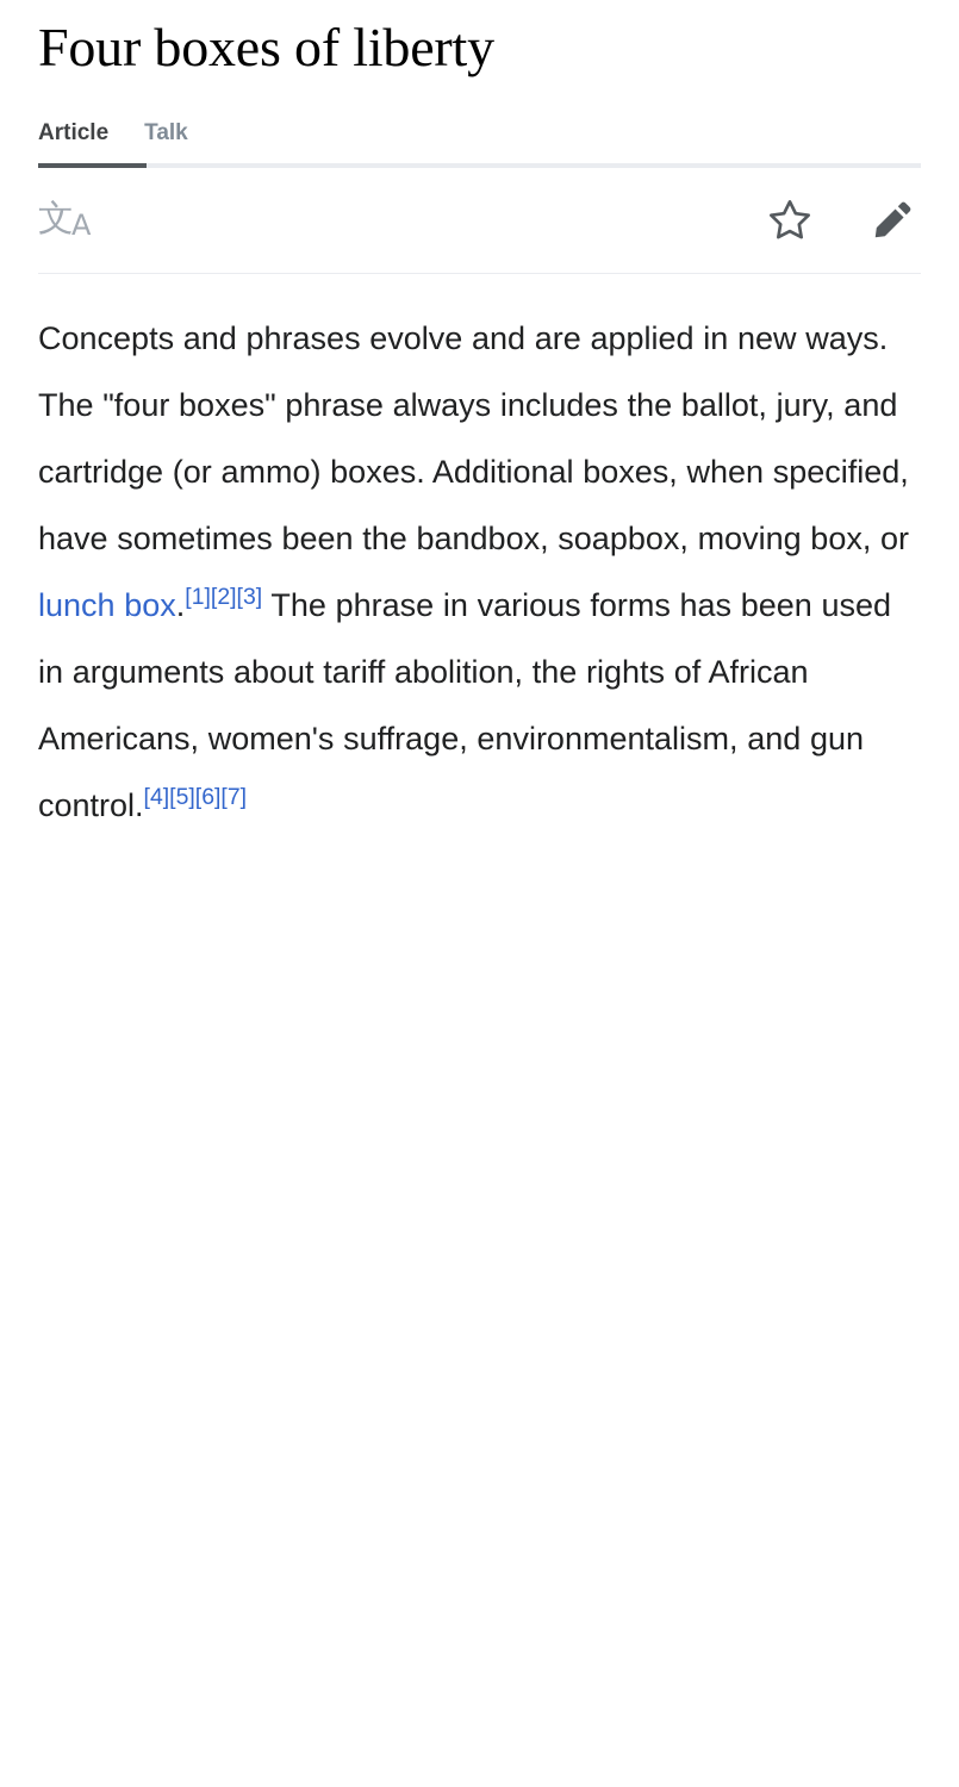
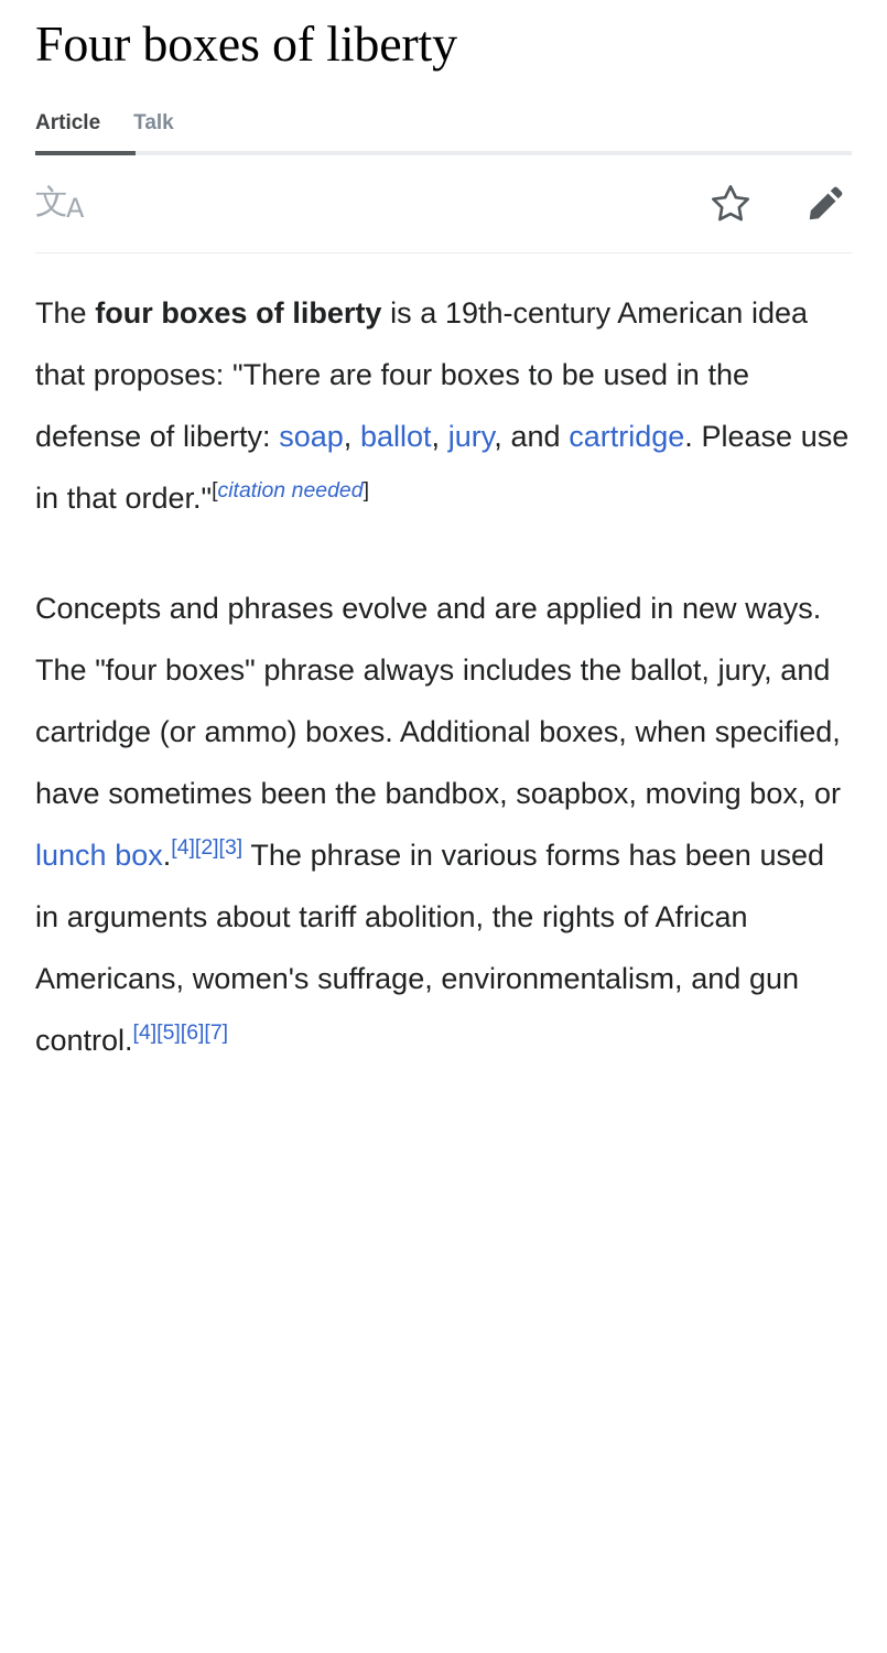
  Four boxes of liberty
  Article
  Talk
  文A
+ The four boxes of liberty is a 19th-century American idea that proposes: "There are four boxes to be used in the defense of liberty: soap, ballot, jury, and cartridge. Please use in that order."[citation needed]
- Concepts and phrases evolve and are applied in new ways. The "four boxes" phrase always includes the ballot, jury, and cartridge (or ammo) boxes. Additional boxes, when specified, have sometimes been the bandbox, soapbox, moving box, or lunch box.[1][2][3] The phrase in various forms has been used in arguments about tariff abolition, the rights of African Americans, women's suffrage, environmentalism, and gun control.[4][5][6][7]
+ Concepts and phrases evolve and are applied in new ways. The "four boxes" phrase always includes the ballot, jury, and cartridge (or ammo) boxes. Additional boxes, when specified, have sometimes been the bandbox, soapbox, moving box, or lunch box.[4][2][3] The phrase in various forms has been used in arguments about tariff abolition, the rights of African Americans, women's suffrage, environmentalism, and gun control.[4][5][6][7]
